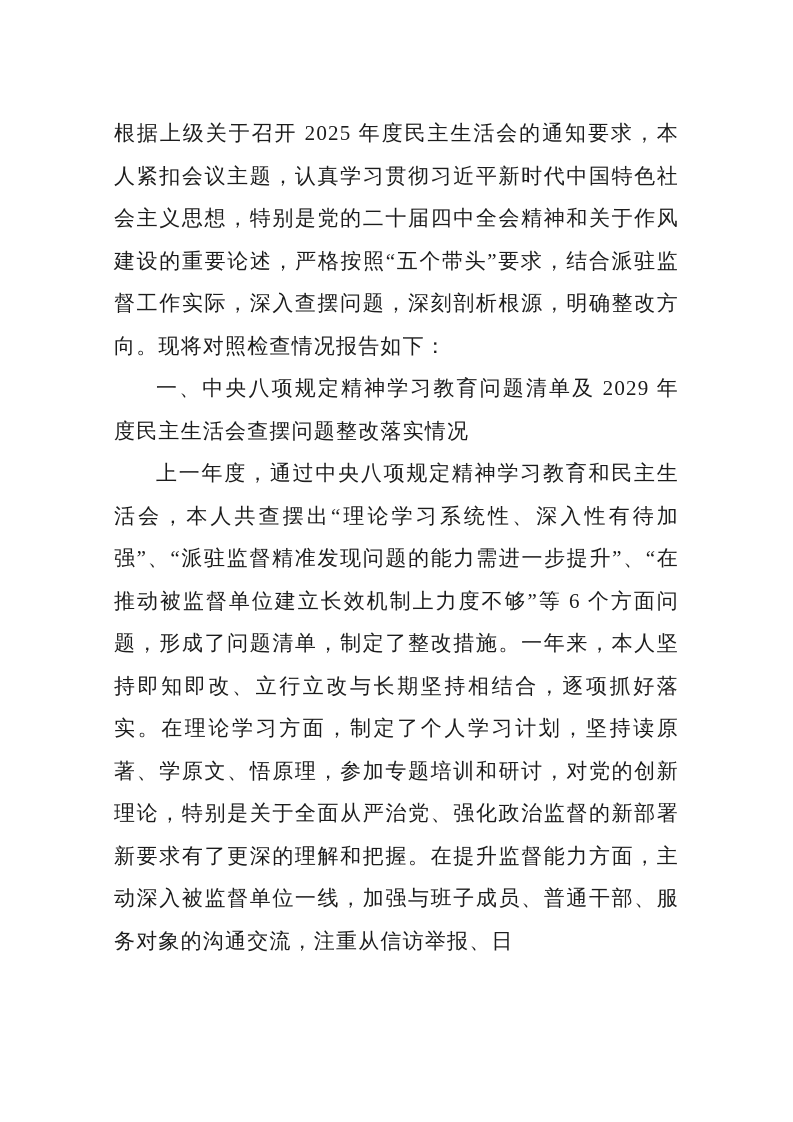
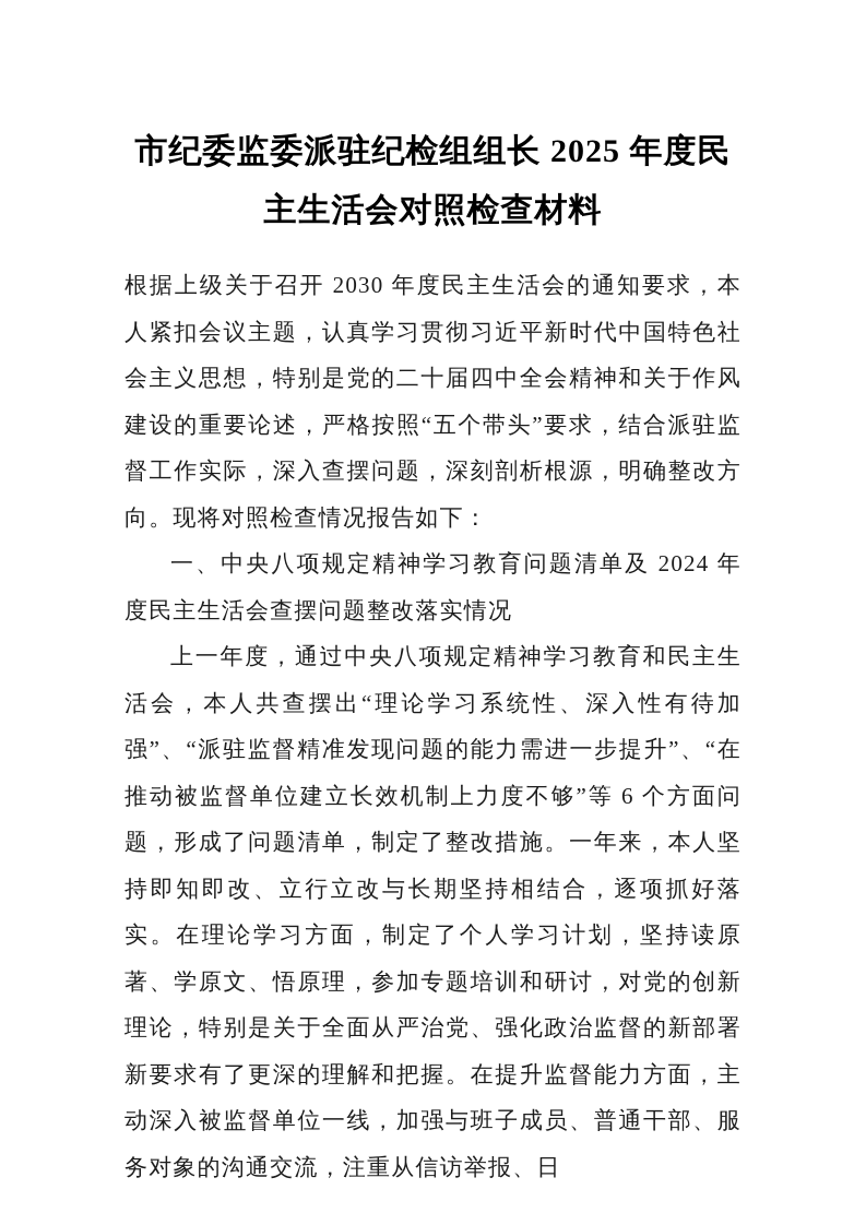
+ 市纪委监委派驻纪检组组长 2025 年度民主生活会对照检查材料
- 根据上级关于召开 2025 年度民主生活会的通知要求，本人紧扣会议主题，认真学习贯彻习近平新时代中国特色社会主义思想，特别是党的二十届四中全会精神和关于作风建设的重要论述，严格按照“五个带头”要求，结合派驻监督工作实际，深入查摆问题，深刻剖析根源，明确整改方向。现将对照检查情况报告如下：
+ 根据上级关于召开 2030 年度民主生活会的通知要求，本人紧扣会议主题，认真学习贯彻习近平新时代中国特色社会主义思想，特别是党的二十届四中全会精神和关于作风建设的重要论述，严格按照“五个带头”要求，结合派驻监督工作实际，深入查摆问题，深刻剖析根源，明确整改方向。现将对照检查情况报告如下：
- 一、中央八项规定精神学习教育问题清单及 2029 年度民主生活会查摆问题整改落实情况
+ 一、中央八项规定精神学习教育问题清单及 2024 年度民主生活会查摆问题整改落实情况
  上一年度，通过中央八项规定精神学习教育和民主生活会，本人共查摆出“理论学习系统性、深入性有待加强”、“派驻监督精准发现问题的能力需进一步提升”、“在推动被监督单位建立长效机制上力度不够”等 6 个方面问题，形成了问题清单，制定了整改措施。一年来，本人坚持即知即改、立行立改与长期坚持相结合，逐项抓好落实。在理论学习方面，制定了个人学习计划，坚持读原著、学原文、悟原理，参加专题培训和研讨，对党的创新理论，特别是关于全面从严治党、强化政治监督的新部署新要求有了更深的理解和把握。在提升监督能力方面，主动深入被监督单位一线，加强与班子成员、普通干部、服务对象的沟通交流，注重从信访举报、日
